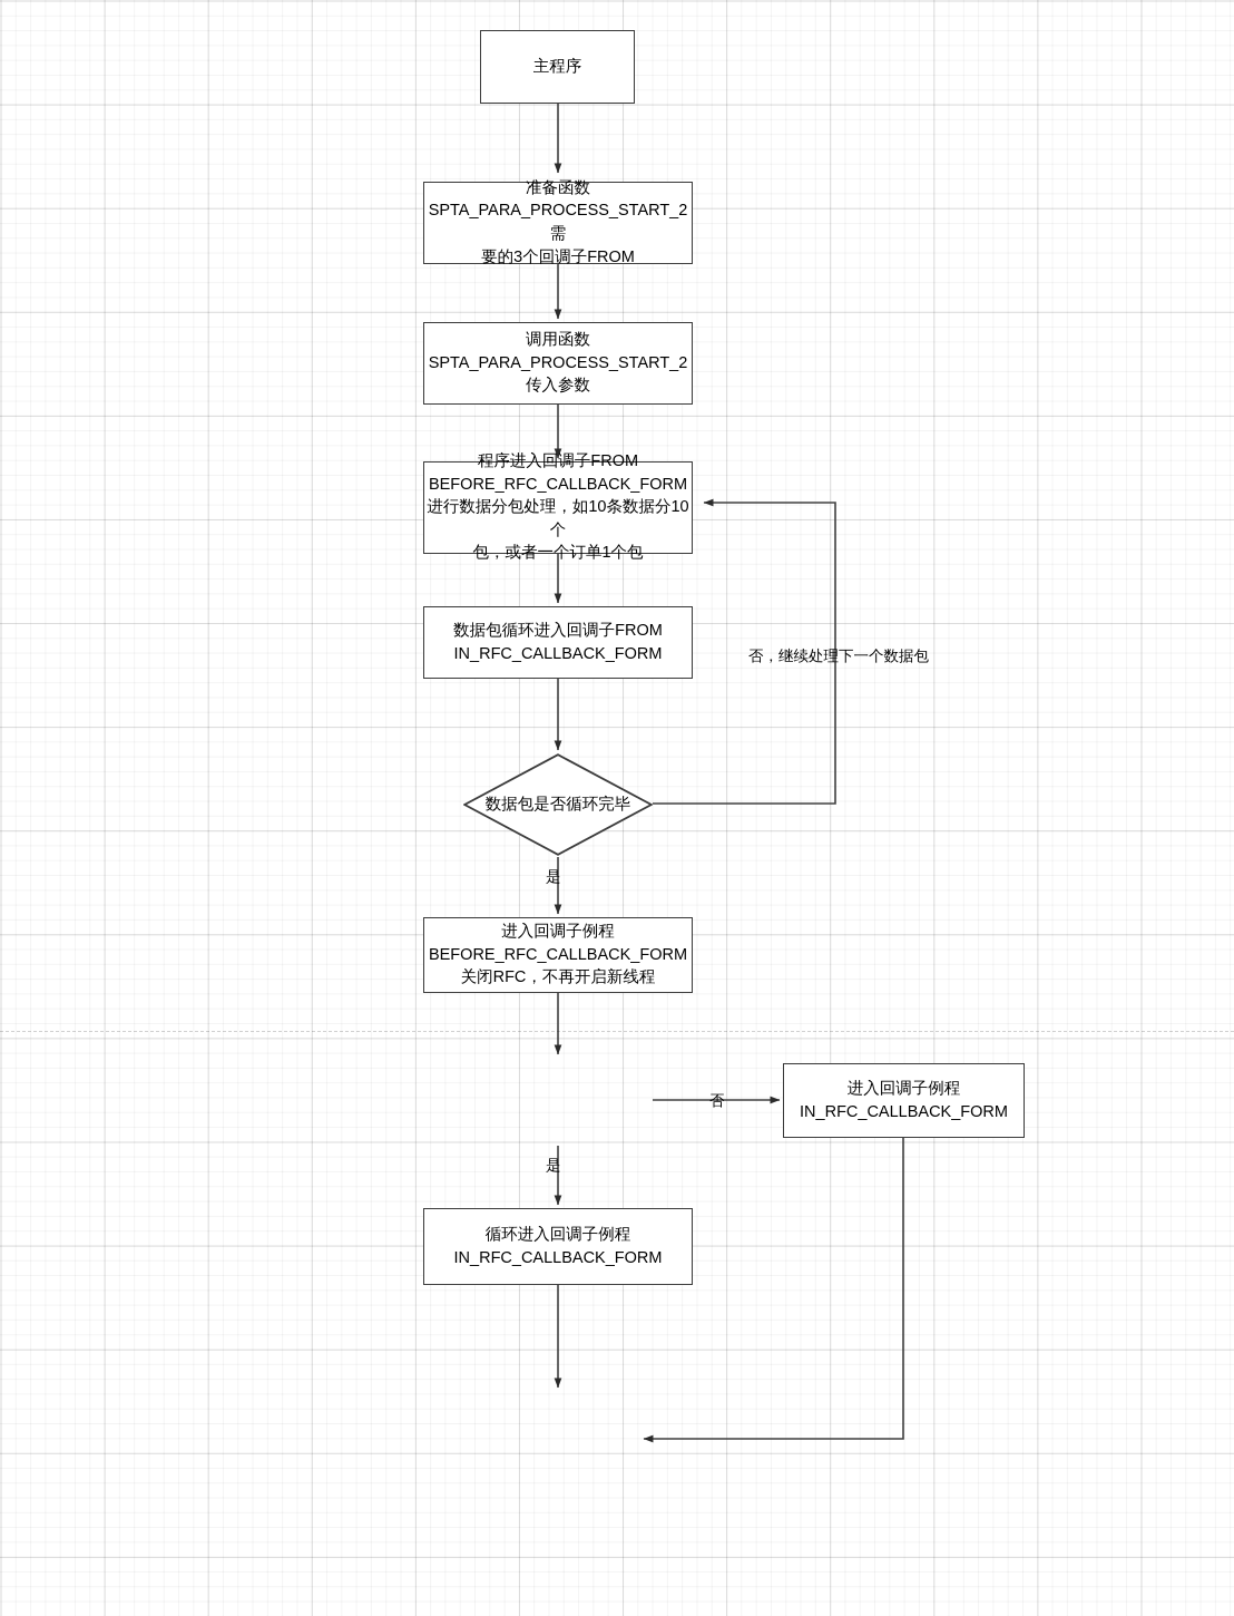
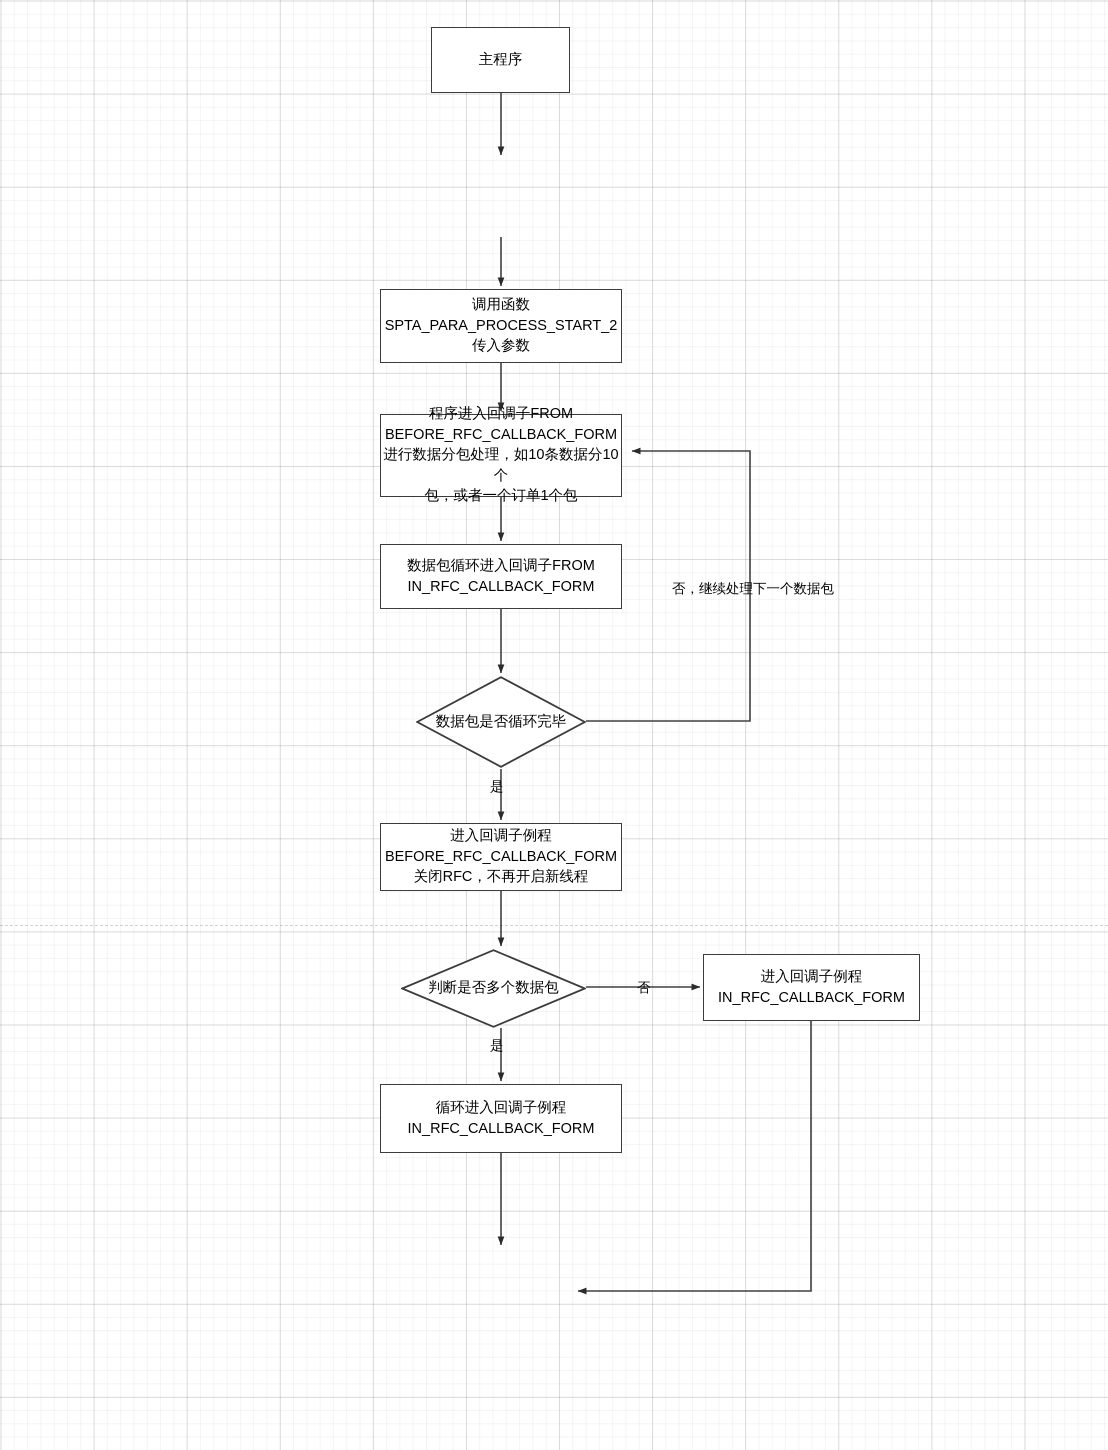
  主程序
- 准备函数
- SPTA_PARA_PROCESS_START_2需
- 要的3个回调子FROM
  调用函数
  SPTA_PARA_PROCESS_START_2
  传入参数
  程序进入回调子FROM
  BEFORE_RFC_CALLBACK_FORM
  进行数据分包处理，如10条数据分10个
  包，或者一个订单1个包
  数据包循环进入回调子FROM
  IN_RFC_CALLBACK_FORM
  数据包是否循环完毕
  进入回调子例程
  BEFORE_RFC_CALLBACK_FORM
  关闭RFC，不再开启新线程
+ 判断是否多个数据包
  进入回调子例程
  IN_RFC_CALLBACK_FORM
  循环进入回调子例程
  IN_RFC_CALLBACK_FORM
  否，继续处理下一个数据包
  是
  否
  是
